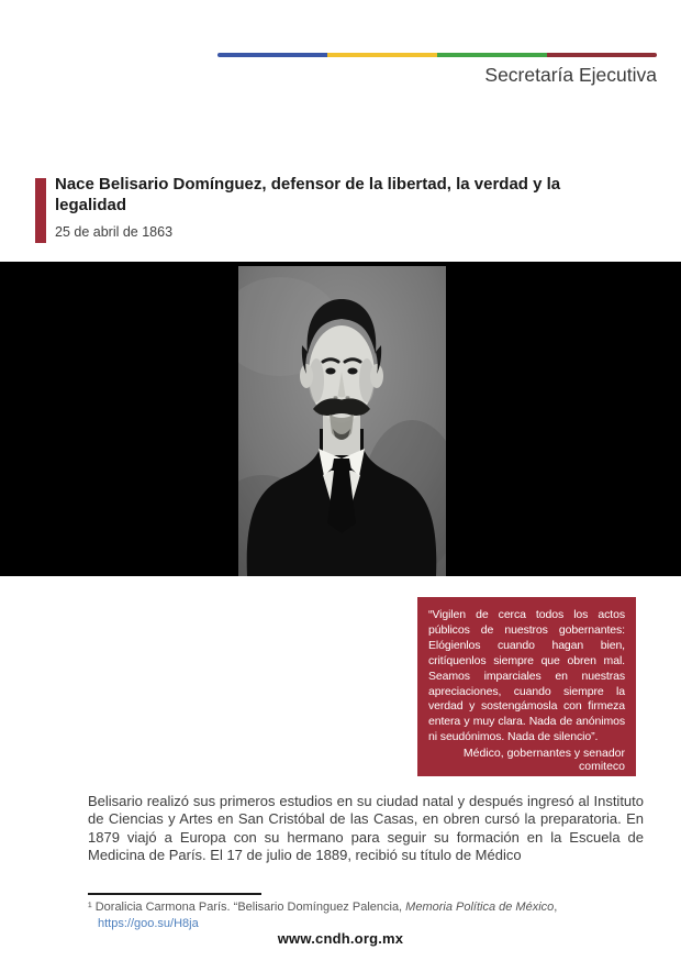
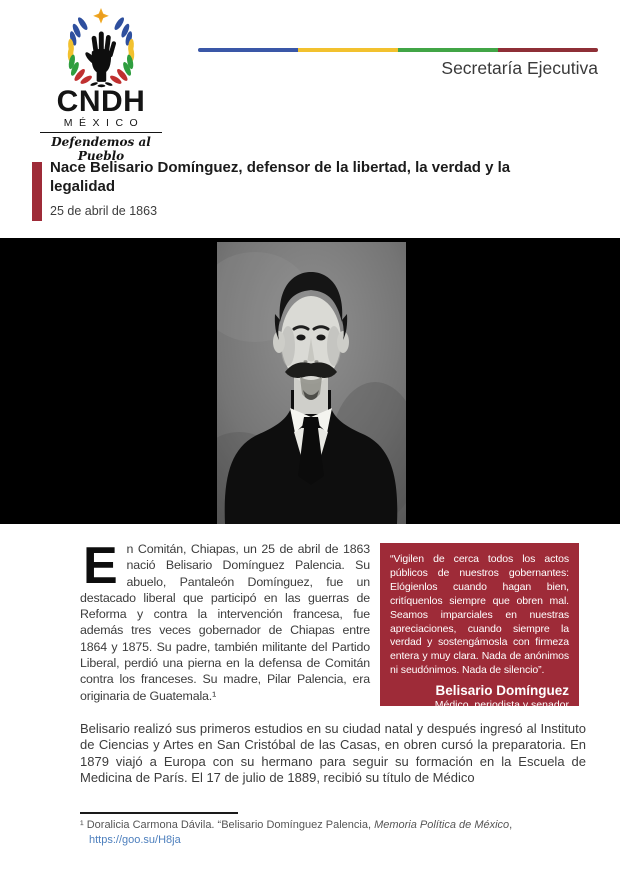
+ CNDH
+ MÉXICO
+ Defendemos al Pueblo
  Secretaría Ejecutiva
  Nace Belisario Domínguez, defensor de la libertad, la verdad y la legalidad
  25 de abril de 1863
+ E
+ n Comitán, Chiapas, un 25 de abril de 1863 nació Belisario Domínguez Palencia. Su abuelo, Pantaleón Domínguez, fue un destacado liberal que participó en las guerras de Reforma y contra la intervención francesa, fue además tres veces gobernador de Chiapas entre 1864 y 1875. Su padre, también militante del Partido Liberal, perdió una pierna en la defensa de Comitán contra los franceses. Su madre, Pilar Palencia, era originaria de Guatemala.¹
  “Vigilen de cerca todos los actos públicos de nuestros gobernantes: Elógienlos cuando hagan bien, critíquenlos siempre que obren mal. Seamos imparciales en nuestras apreciaciones, cuando siempre la verdad y sostengámosla con firmeza entera y muy clara. Nada de anónimos ni seudónimos. Nada de silencio”.
+ Belisario Domínguez
- Médico, gobernantes y senador comiteco
+ Médico, periodista y senador comiteco
  Belisario realizó sus primeros estudios en su ciudad natal y después ingresó al Instituto de Ciencias y Artes en San Cristóbal de las Casas, en obren cursó la preparatoria. En 1879 viajó a Europa con su hermano para seguir su formación en la Escuela de Medicina de París. El 17 de julio de 1889, recibió su título de Médico
- ¹ Doralicia Carmona París. “Belisario Domínguez Palencia, Memoria Política de México,
+ ¹ Doralicia Carmona Dávila. “Belisario Domínguez Palencia, Memoria Política de México,
  https://goo.su/H8ja
- www.cndh.org.mx
